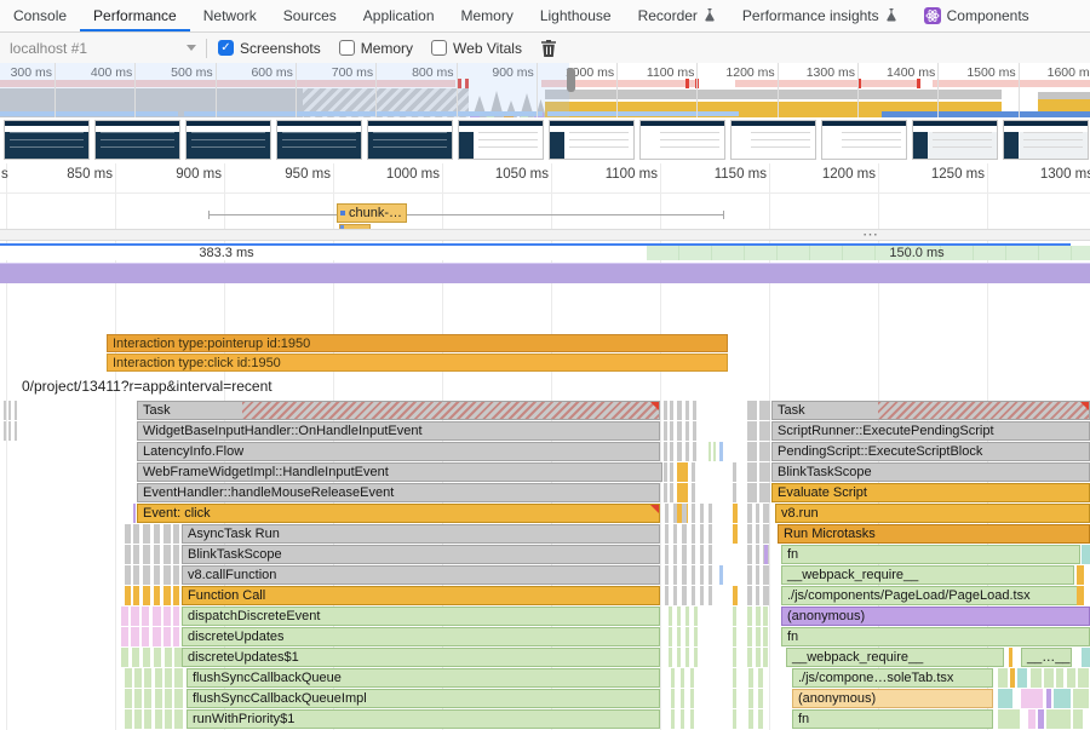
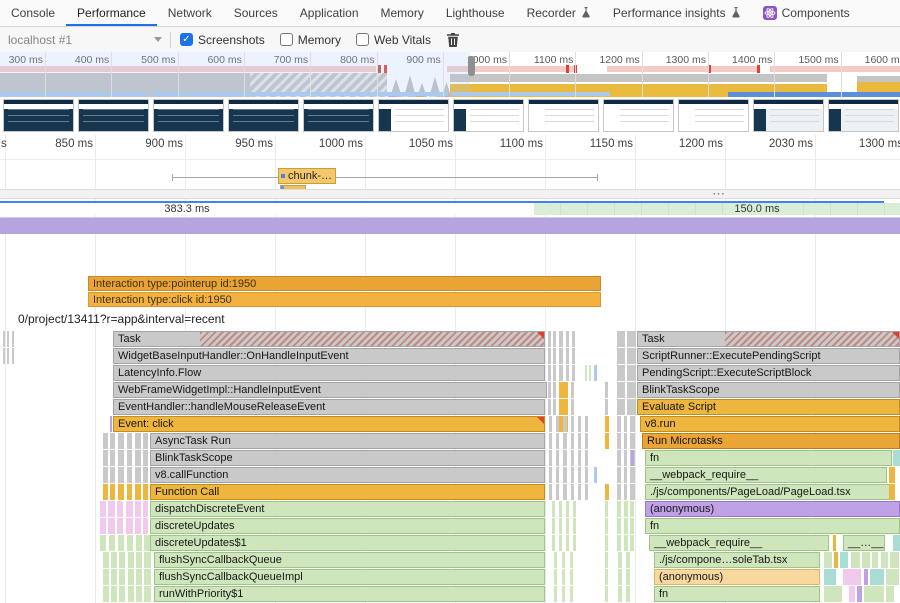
  Console
  Performance
  Network
  Sources
  Application
  Memory
  Lighthouse
  Recorder
  Performance insights
  Components
  localhost #1
  ✓
  Screenshots
  Memory
  Web Vitals
  300 ms
  400 ms
  500 ms
  600 ms
  700 ms
  800 ms
  900 ms
  000 ms
  1100 ms
  1200 ms
  1300 ms
  1400 ms
  1500 ms
  1600 m
  s
  850 ms
  900 ms
  950 ms
  1000 ms
  1050 ms
  1100 ms
  1150 ms
  1200 ms
- 1250 ms
+ 2030 ms
  1300 m
  chunk-…
  ⋯
  383.3 ms
  150.0 ms
  Interaction type:pointerup id:1950
  Interaction type:click id:1950
  0/project/13411?r=app&interval=recent
  Task
  WidgetBaseInputHandler::OnHandleInputEvent
  LatencyInfo.Flow
  WebFrameWidgetImpl::HandleInputEvent
  EventHandler::handleMouseReleaseEvent
  Event: click
  AsyncTask Run
  BlinkTaskScope
  v8.callFunction
  Function Call
  dispatchDiscreteEvent
  discreteUpdates
  discreteUpdates$1
  flushSyncCallbackQueue
  flushSyncCallbackQueueImpl
  runWithPriority$1
  Task
  ScriptRunner::ExecutePendingScript
  PendingScript::ExecuteScriptBlock
  BlinkTaskScope
  Evaluate Script
  v8.run
  Run Microtasks
  fn
  __webpack_require__
  ./js/components/PageLoad/PageLoad.tsx
  (anonymous)
  fn
  __webpack_require__
  __…__
  ./js/compone…soleTab.tsx
  (anonymous)
  fn
